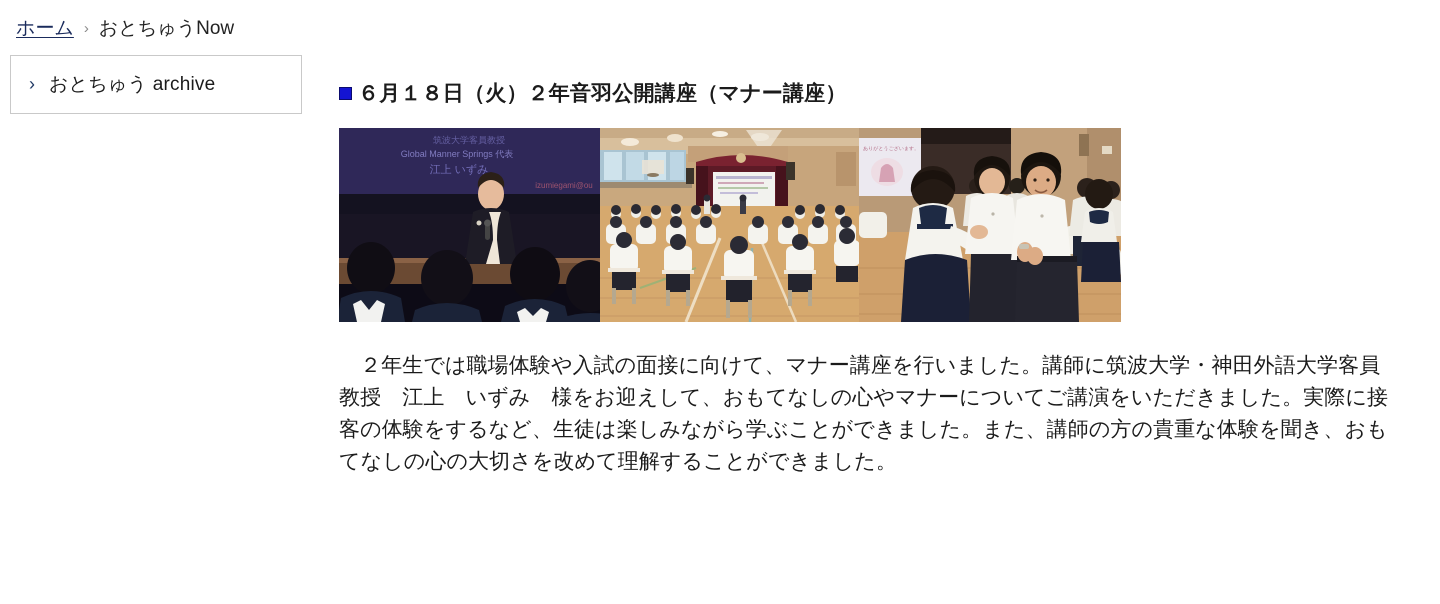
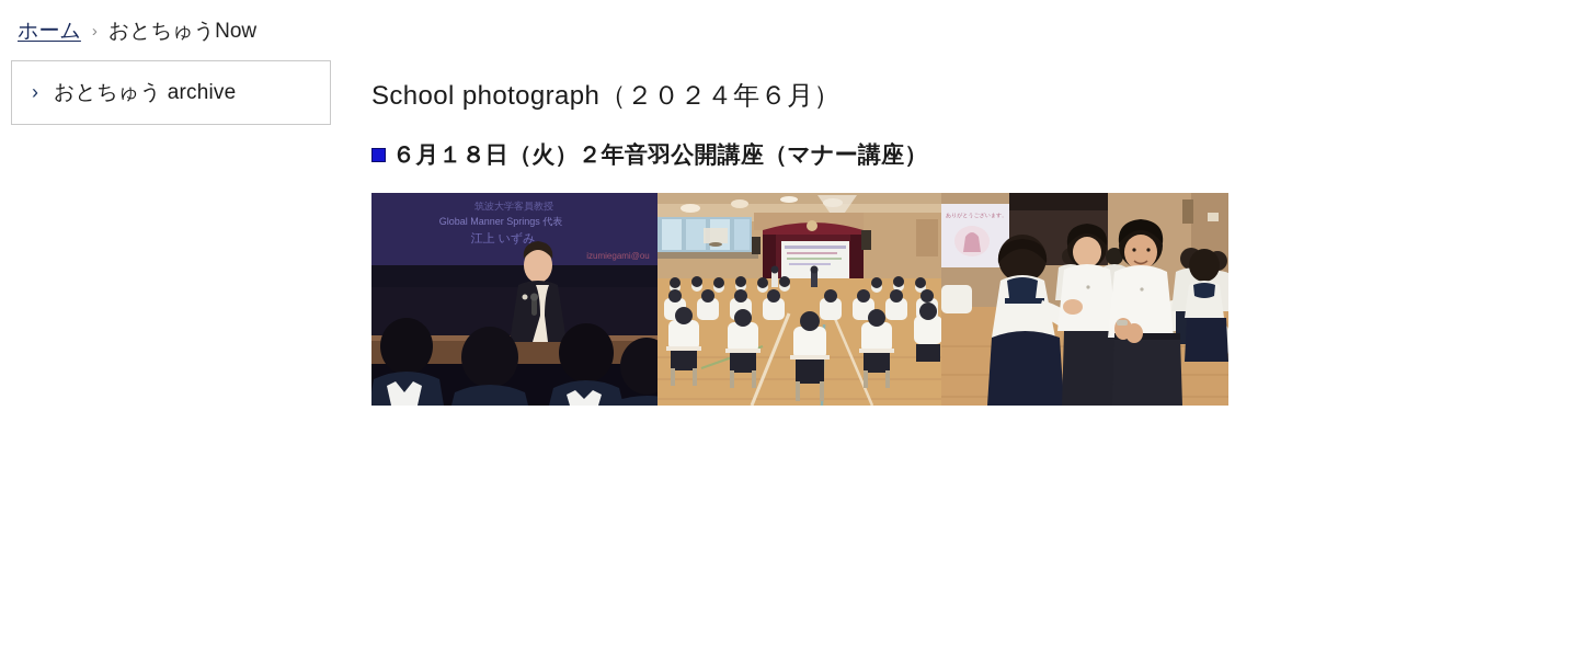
  ホーム
  ›
  おとちゅうNow
  ›
  おとちゅう archive
+ School photograph（２０２４年６月）
  ６月１８日（火）２年音羽公開講座（マナー講座）
  筑波大学客員教授
  Global Manner Springs 代表
  江上 いずみ
  izumiegami@ou
- ２年生では職場体験や入試の面接に向けて、マナー講座を行いました。講師に筑波大学・神田外語大学客員教授 江上 いずみ 様をお迎えして、おもてなしの心やマナーについてご講演をいただきました。実際に接客の体験をするなど、生徒は楽しみながら学ぶことができました。また、講師の方の貴重な体験を聞き、おもてなしの心の大切さを改めて理解することができました。
